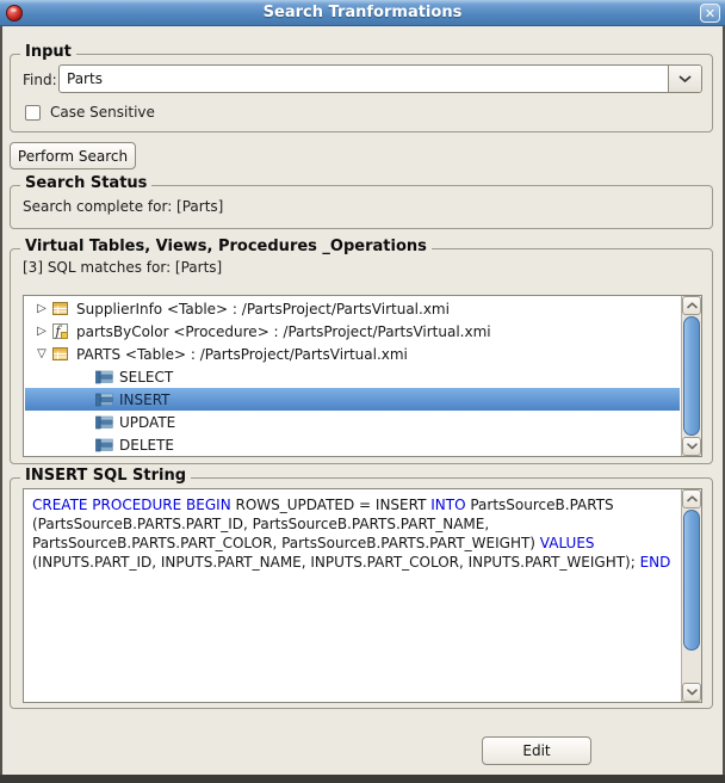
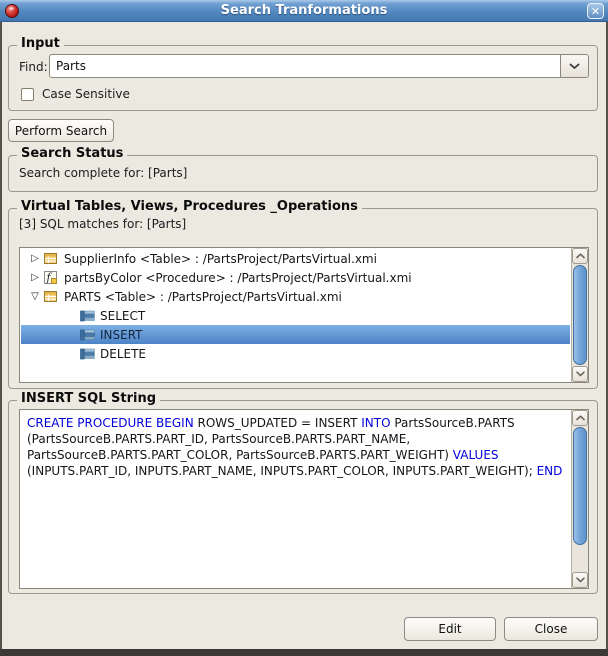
  Search Tranformations
  ✕
  Input
  Find:
  Parts
  Case Sensitive
  Perform Search
  Search Status
  Search complete for: [Parts]
  Virtual Tables, Views, Procedures _Operations
  [3] SQL matches for: [Parts]
  ▷
  SupplierInfo <Table> : /PartsProject/PartsVirtual.xmi
  ▷
  f
  partsByColor <Procedure> : /PartsProject/PartsVirtual.xmi
  ▽
  PARTS <Table> : /PartsProject/PartsVirtual.xmi
  SELECT
  INSERT
- UPDATE
  DELETE
  INSERT SQL String
  CREATE PROCEDURE BEGIN ROWS_UPDATED = INSERT INTO PartsSourceB.PARTS
  (PartsSourceB.PARTS.PART_ID, PartsSourceB.PARTS.PART_NAME,
  PartsSourceB.PARTS.PART_COLOR, PartsSourceB.PARTS.PART_WEIGHT) VALUES
  (INPUTS.PART_ID, INPUTS.PART_NAME, INPUTS.PART_COLOR, INPUTS.PART_WEIGHT); END
  Edit
+ Close
